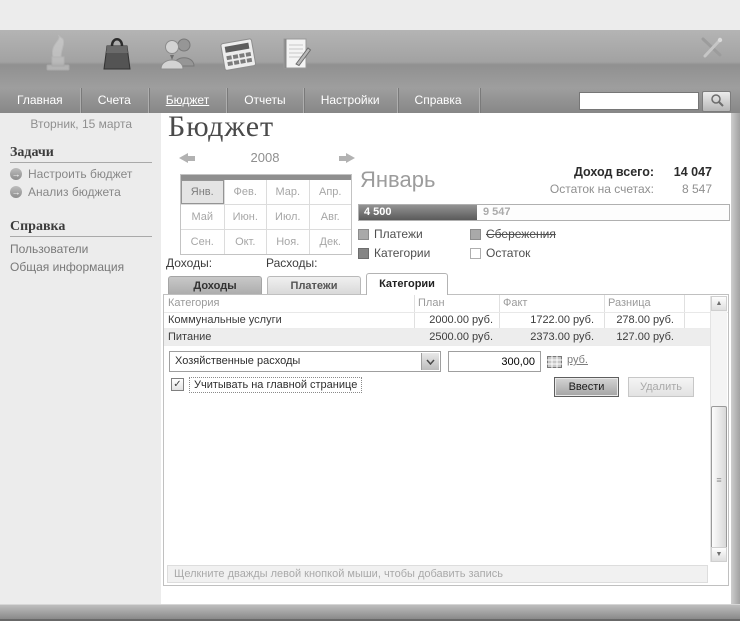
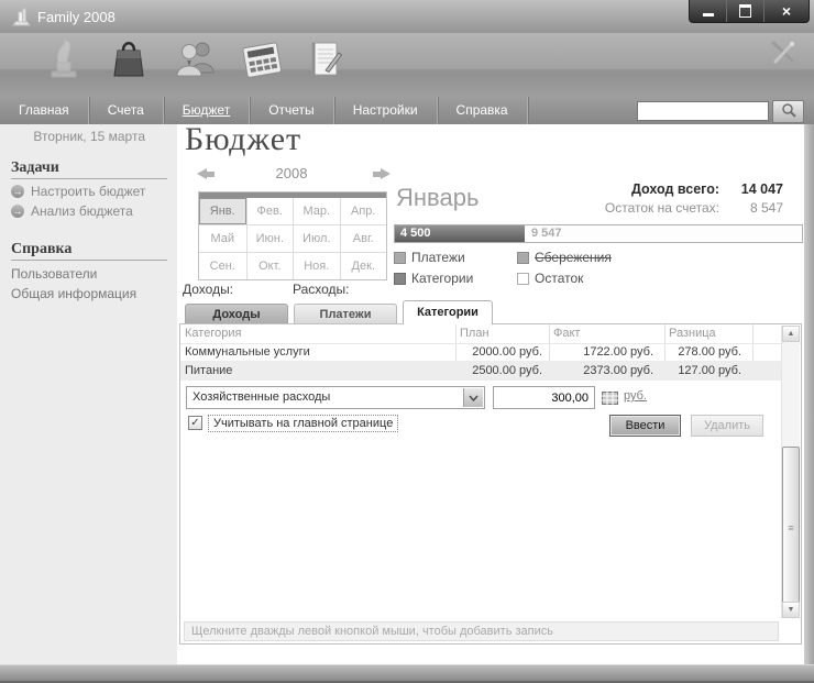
+ Family 2008
+ ×
  Главная
  Счета
  Бюджет
  Отчеты
  Настройки
  Справка
  Вторник, 15 марта
  Задачи
  →
  Настроить бюджет
  →
  Анализ бюджета
  Справка
  Пользователи
  Общая информация
  Бюджет
  2008
  Янв.
  Фев.
  Мар.
  Апр.
  Май
  Июн.
  Июл.
  Авг.
  Сен.
  Окт.
  Ноя.
  Дек.
  Январь
  Доход всего:
  14 047
  Остаток на счетах:
  8 547
  4 500
  9 547
  Платежи
  Сбережения
  Категории
  Остаток
  Доходы:
  Расходы:
  Доходы
  Платежи
  Категории
  Категория
  План
  Факт
  Разница
  Коммунальные услуги
  2000.00 руб.
  1722.00 руб.
  278.00 руб.
  Питание
  2500.00 руб.
  2373.00 руб.
  127.00 руб.
  Хозяйственные расходы
  300,00
  руб.
  ✓
  Учитывать на главной странице
  Ввести
  Удалить
  ≡
  Щелкните дважды левой кнопкой мыши, чтобы добавить запись
